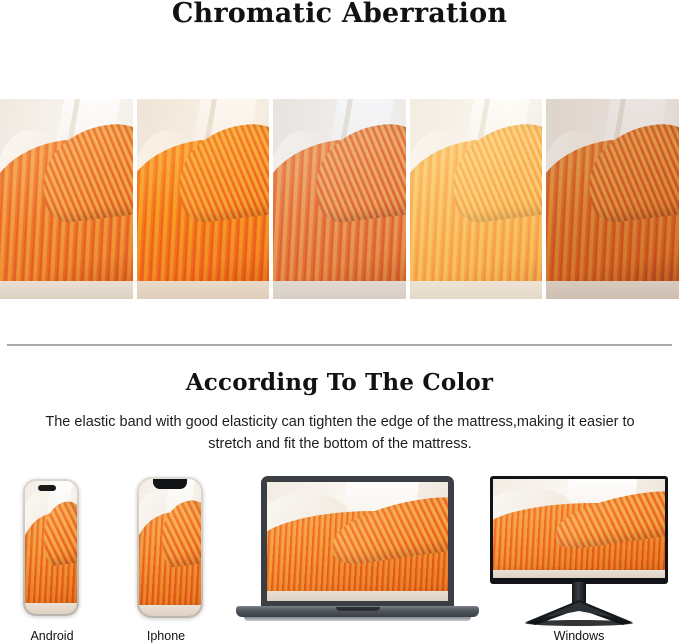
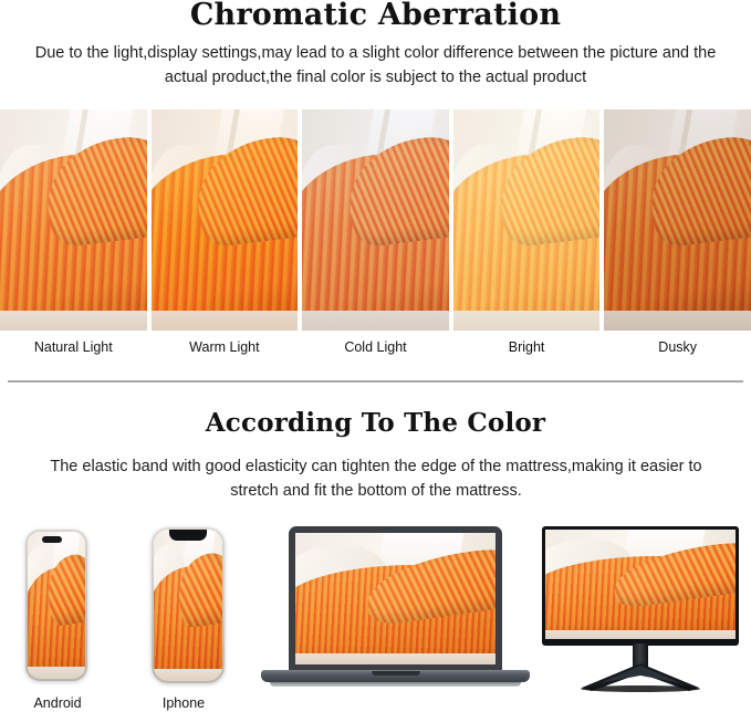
  Chromatic Aberration
+ Due to the light,display settings,may lead to a slight color difference between the picture and the actual product,the final color is subject to the actual product
+ Natural Light
+ Warm Light
+ Cold Light
+ Bright
+ Dusky
  According To The Color
  The elastic band with good elasticity can tighten the edge of the mattress,making it easier to stretch and fit the bottom of the mattress.
  Android
  Iphone
- Windows
